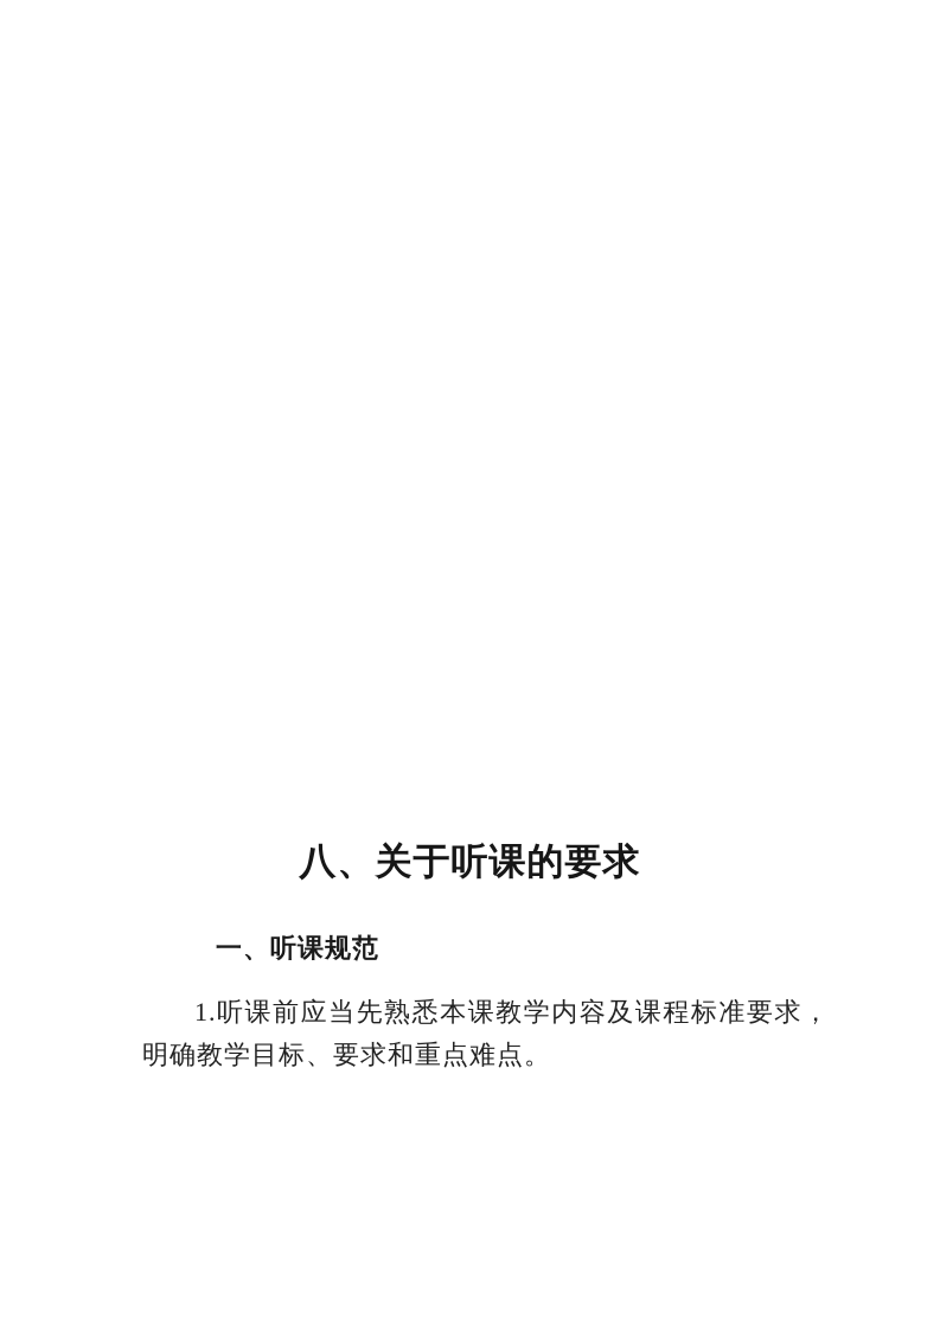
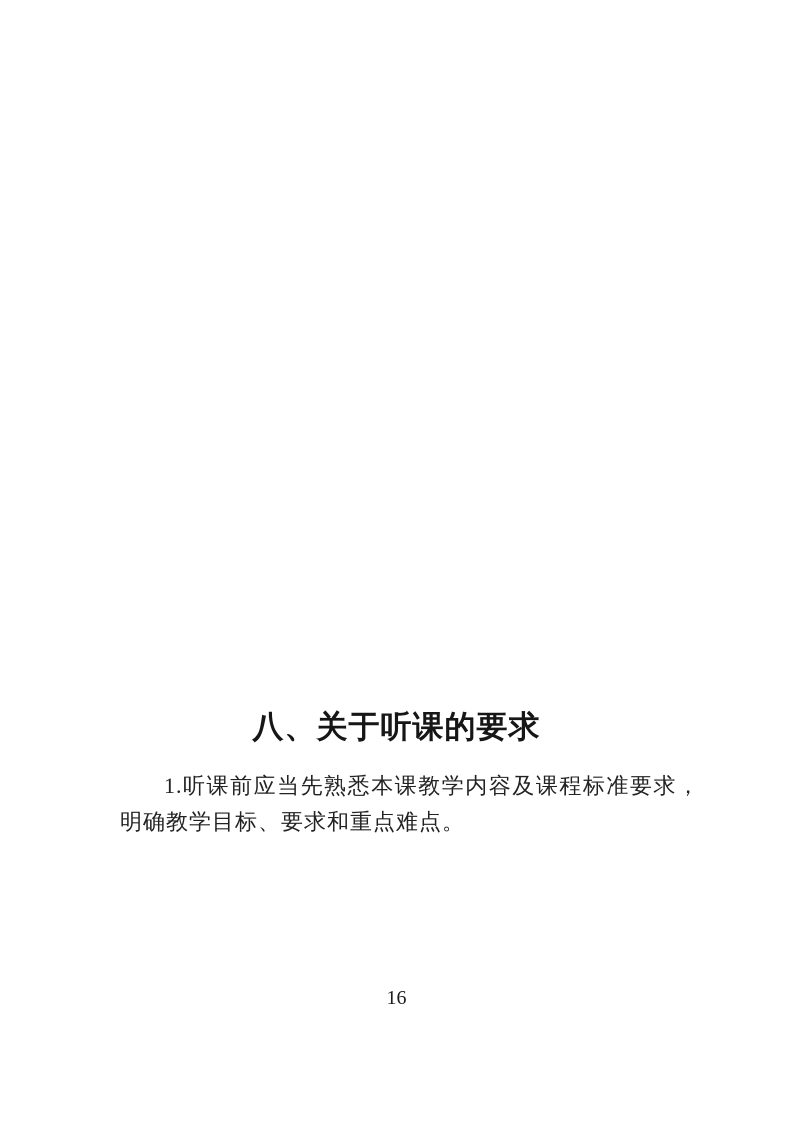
  八、关于听课的要求
- 一、听课规范
  1.听课前应当先熟悉本课教学内容及课程标准要求，明确教学目标、要求和重点难点。
+ 16
